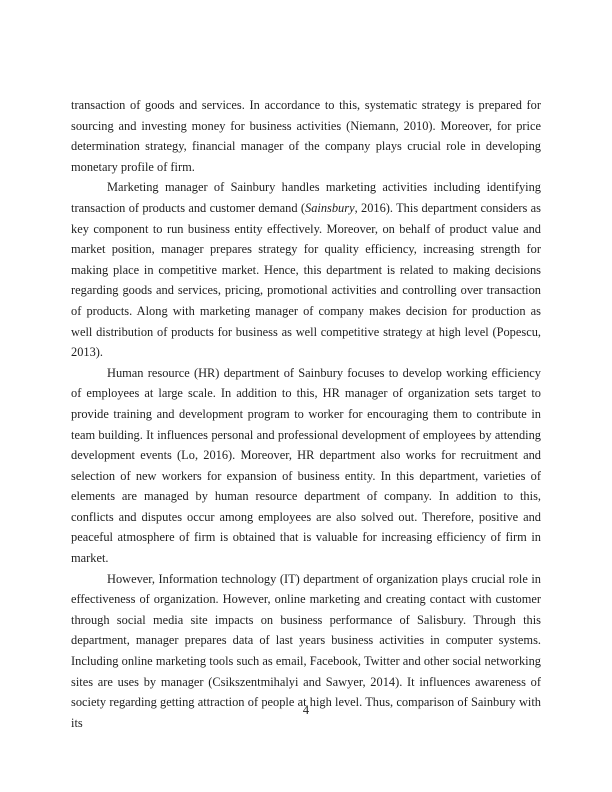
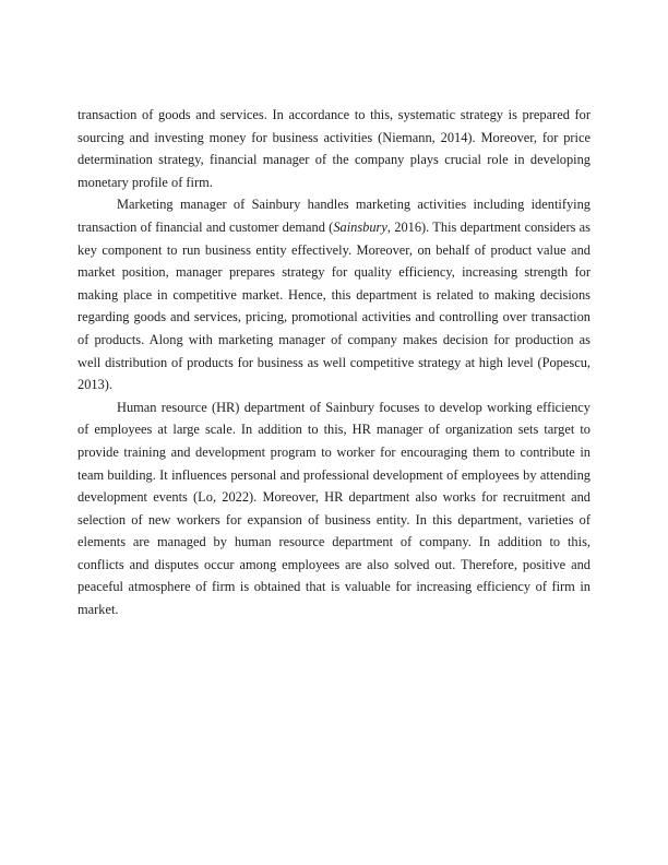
- transaction of goods and services. In accordance to this, systematic strategy is prepared for sourcing and investing money for business activities (Niemann, 2010). Moreover, for price determination strategy, financial manager of the company plays crucial role in developing monetary profile of firm.
+ transaction of goods and services. In accordance to this, systematic strategy is prepared for sourcing and investing money for business activities (Niemann, 2014). Moreover, for price determination strategy, financial manager of the company plays crucial role in developing monetary profile of firm.
- Marketing manager of Sainbury handles marketing activities including identifying transaction of products and customer demand (Sainsbury, 2016). This department considers as key component to run business entity effectively. Moreover, on behalf of product value and market position, manager prepares strategy for quality efficiency, increasing strength for making place in competitive market. Hence, this department is related to making decisions regarding goods and services, pricing, promotional activities and controlling over transaction of products. Along with marketing manager of company makes decision for production as well distribution of products for business as well competitive strategy at high level (Popescu, 2013).
+ Marketing manager of Sainbury handles marketing activities including identifying transaction of financial and customer demand (Sainsbury, 2016). This department considers as key component to run business entity effectively. Moreover, on behalf of product value and market position, manager prepares strategy for quality efficiency, increasing strength for making place in competitive market. Hence, this department is related to making decisions regarding goods and services, pricing, promotional activities and controlling over transaction of products. Along with marketing manager of company makes decision for production as well distribution of products for business as well competitive strategy at high level (Popescu, 2013).
- Human resource (HR) department of Sainbury focuses to develop working efficiency of employees at large scale. In addition to this, HR manager of organization sets target to provide training and development program to worker for encouraging them to contribute in team building. It influences personal and professional development of employees by attending development events (Lo, 2016). Moreover, HR department also works for recruitment and selection of new workers for expansion of business entity. In this department, varieties of elements are managed by human resource department of company. In addition to this, conflicts and disputes occur among employees are also solved out. Therefore, positive and peaceful atmosphere of firm is obtained that is valuable for increasing efficiency of firm in market.
+ Human resource (HR) department of Sainbury focuses to develop working efficiency of employees at large scale. In addition to this, HR manager of organization sets target to provide training and development program to worker for encouraging them to contribute in team building. It influences personal and professional development of employees by attending development events (Lo, 2022). Moreover, HR department also works for recruitment and selection of new workers for expansion of business entity. In this department, varieties of elements are managed by human resource department of company. In addition to this, conflicts and disputes occur among employees are also solved out. Therefore, positive and peaceful atmosphere of firm is obtained that is valuable for increasing efficiency of firm in market.
- However, Information technology (IT) department of organization plays crucial role in effectiveness of organization. However, online marketing and creating contact with customer through social media site impacts on business performance of Salisbury. Through this department, manager prepares data of last years business activities in computer systems. Including online marketing tools such as email, Facebook, Twitter and other social networking sites are uses by manager (Csikszentmihalyi and Sawyer, 2014). It influences awareness of society regarding getting attraction of people at high level. Thus, comparison of Sainbury with its
- 4
